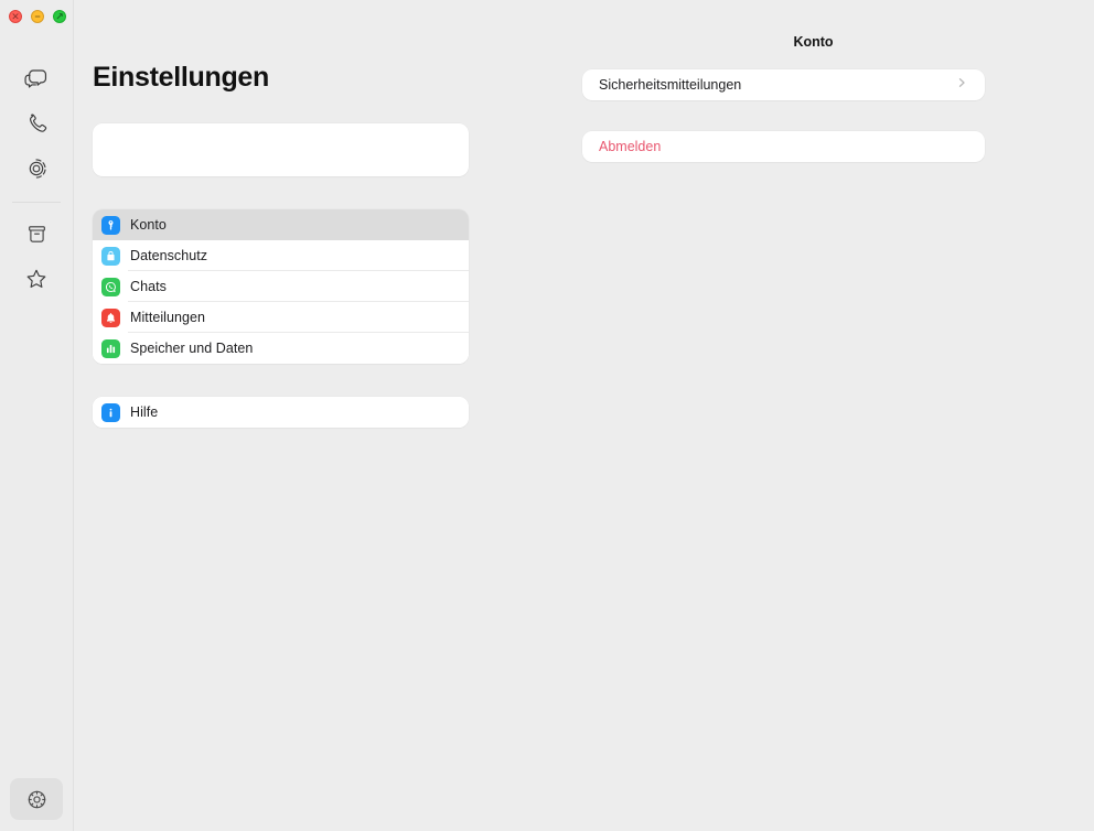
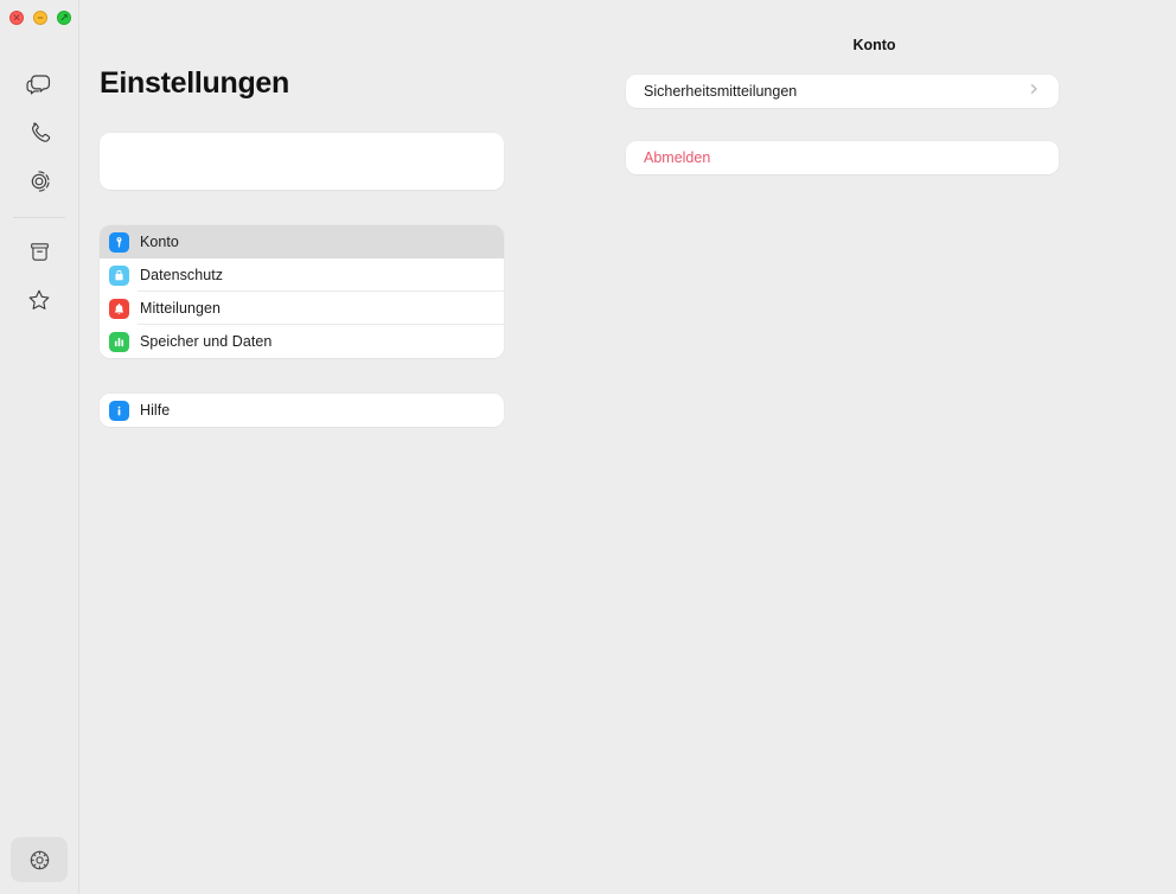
  ✕
  −
  ↗
  Einstellungen
  Konto
  Datenschutz
- Chats
  Mitteilungen
  Speicher und Daten
  Hilfe
  Konto
  Sicherheitsmitteilungen
  Abmelden
